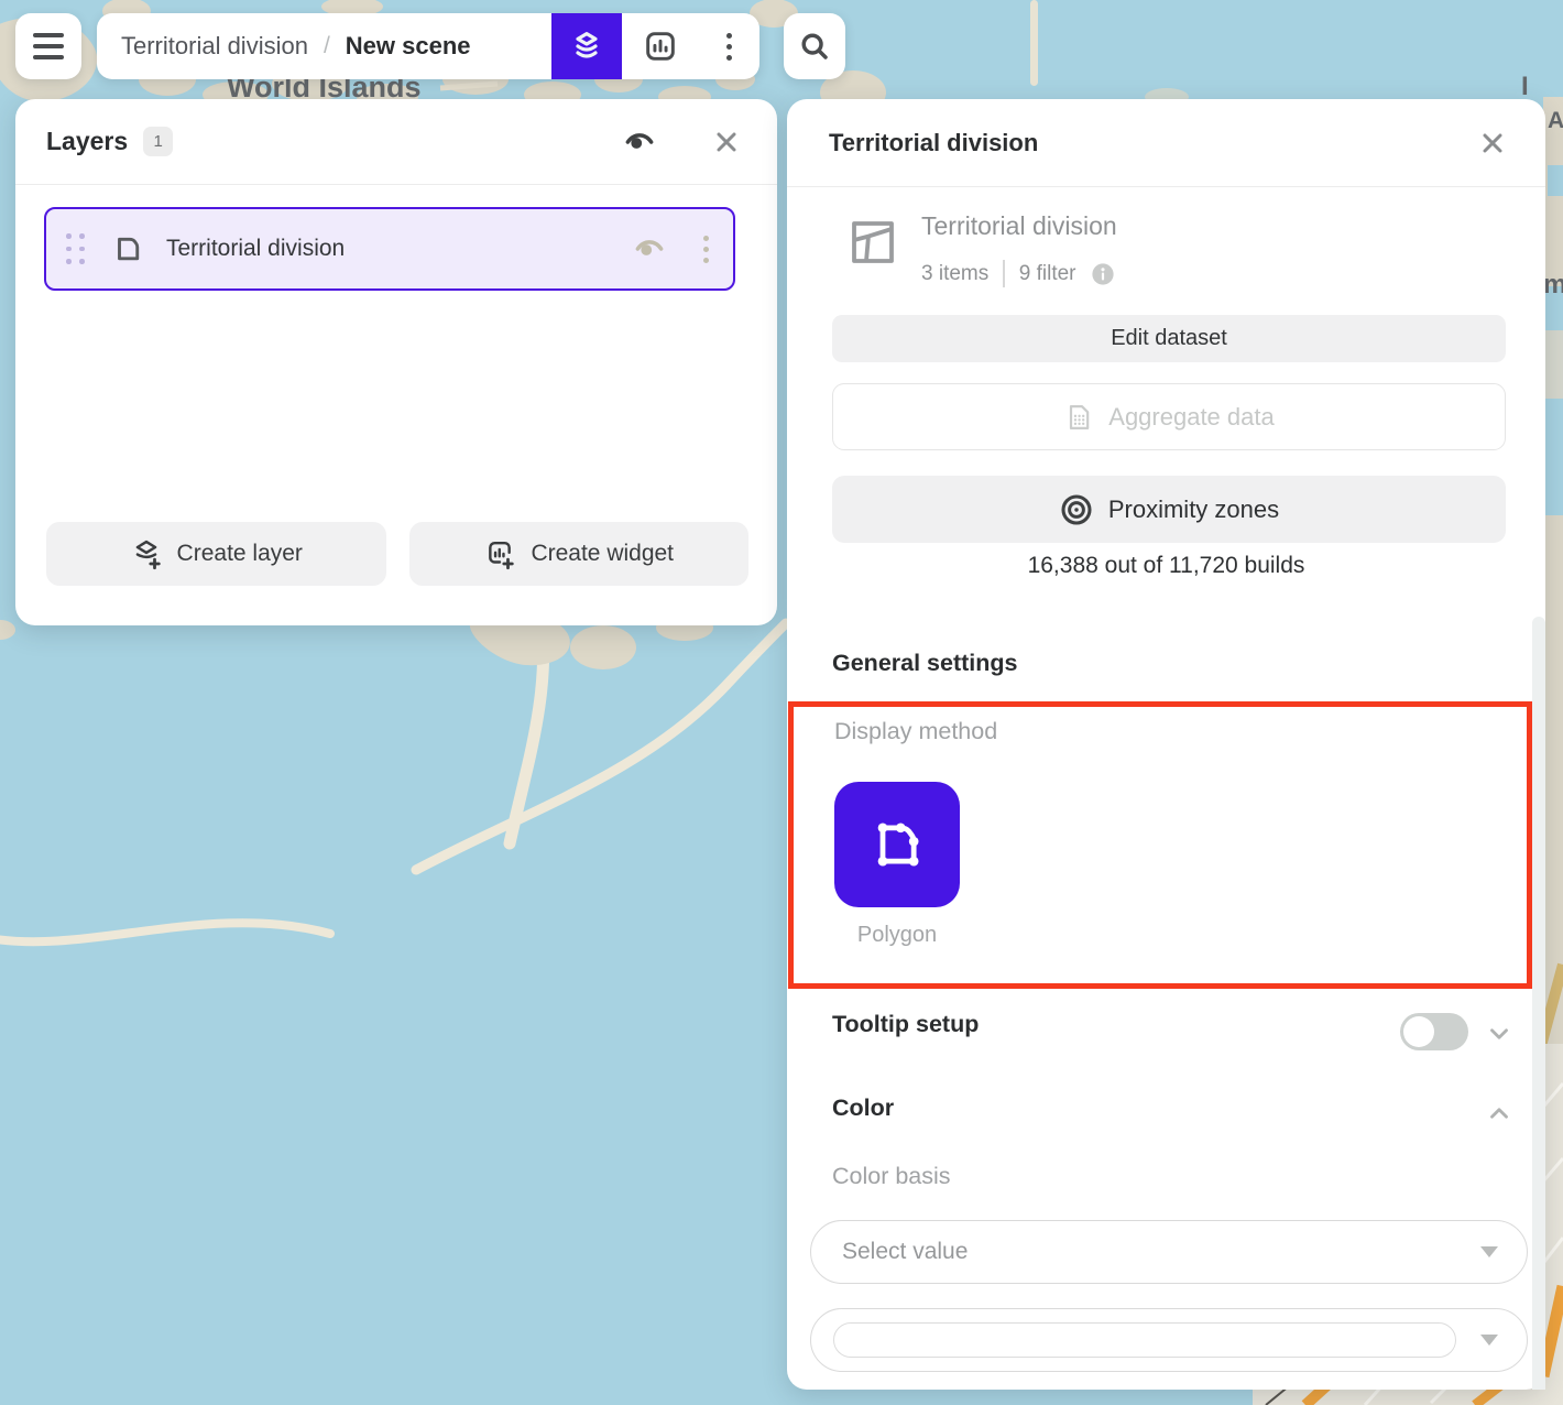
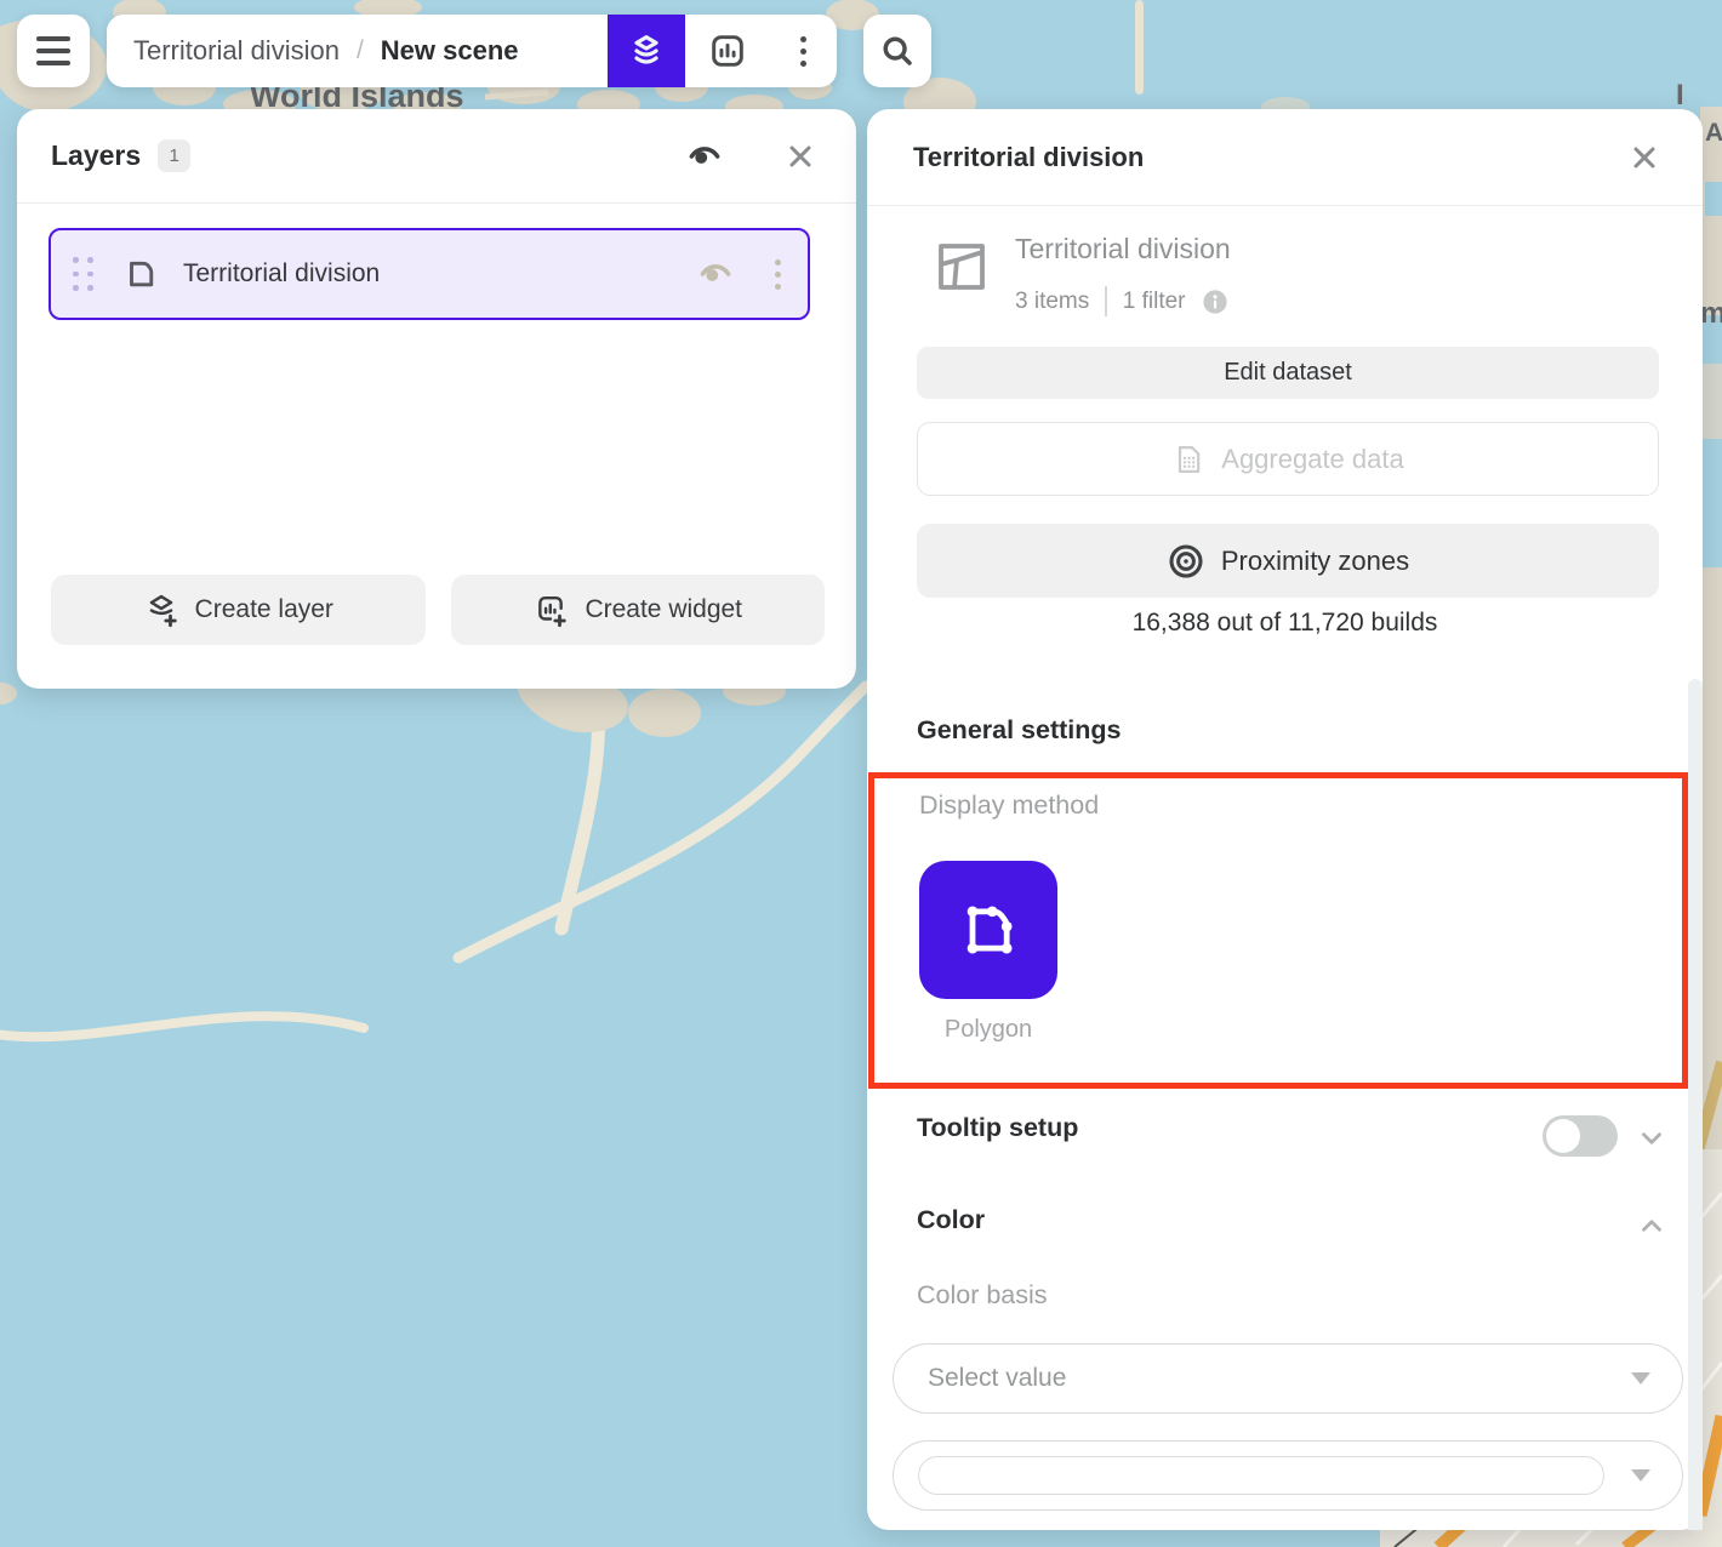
  World Islands
  I
  A
  m
  Territorial division
  /
  New scene
  Layers
  1
  Territorial division
  Create layer
  Create widget
  Territorial division
  Territorial division
  3 items
- 9 filter
+ 1 filter
  Edit dataset
  Aggregate data
  Proximity zones
  16,388 out of 11,720 builds
  General settings
  Display method
  Polygon
  Tooltip setup
  Color
  Color basis
  Select value
